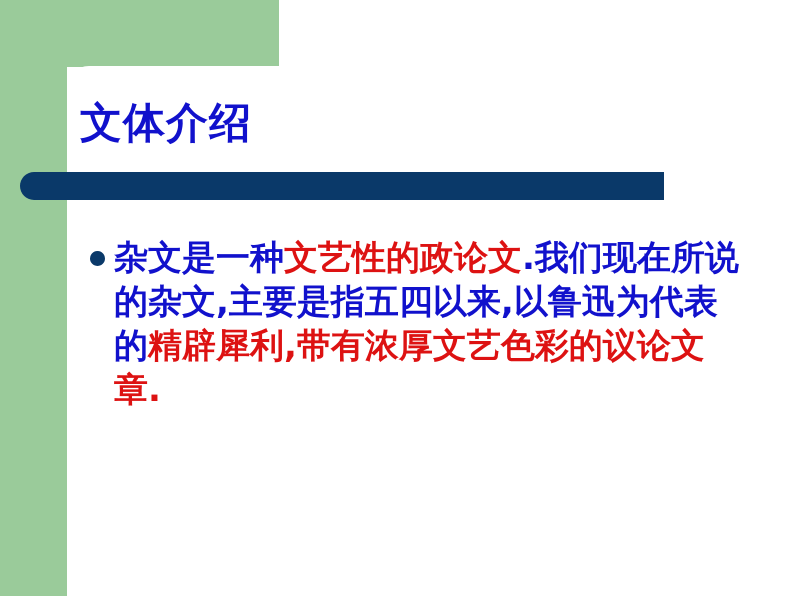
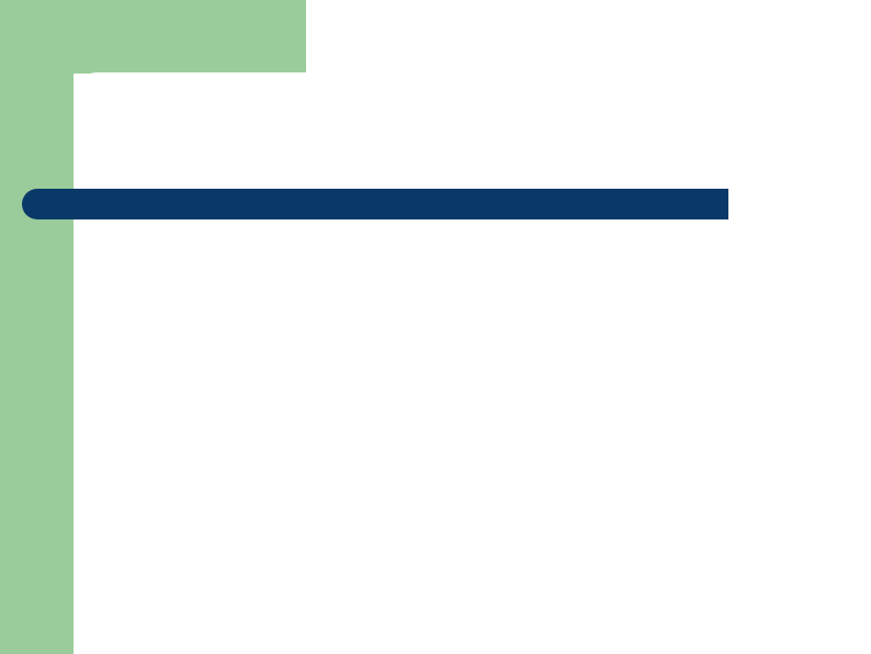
- 文体介绍
- 杂文是一种文艺性的政论文.我们现在所说的杂文,主要是指五四以来,以鲁迅为代表的精辟犀利,带有浓厚文艺色彩的议论文章.
